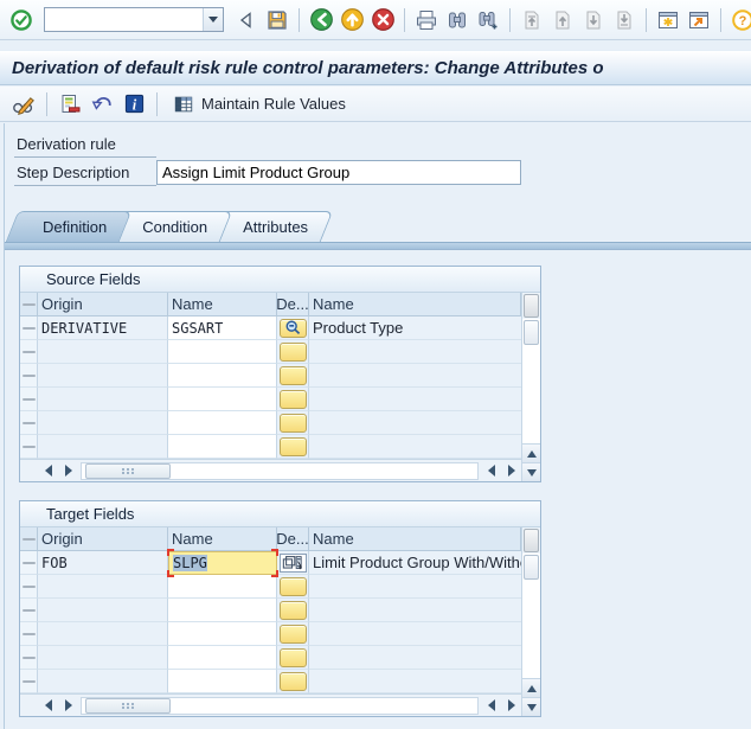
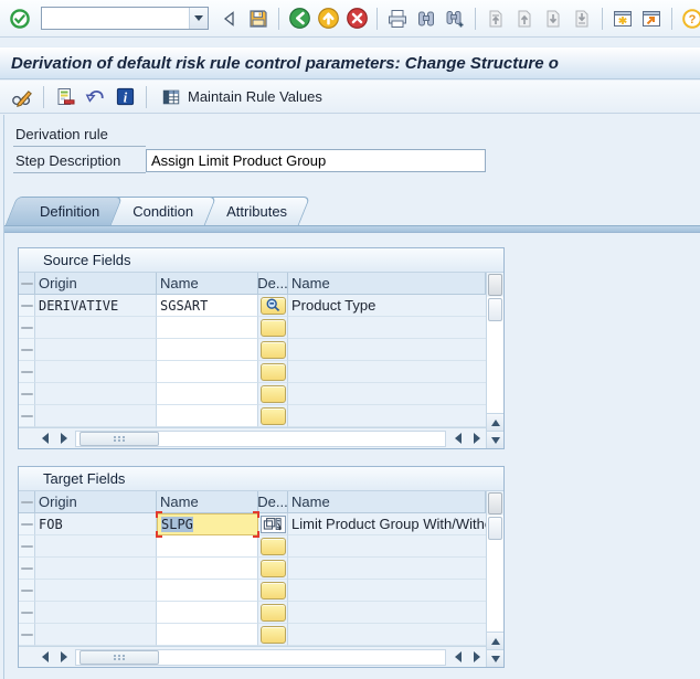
  ?
- Derivation of default risk rule control parameters: Change Attributes o
+ Derivation of default risk rule control parameters: Change Structure o
  i
  Maintain Rule Values
  Derivation rule
  Step Description
  Assign Limit Product Group
  Definition
  Condition
  Attributes
  Source Fields
  Origin
  Name
  De...
  Name
  DERIVATIVE
  SGSART
  Product Type
  Target Fields
  Origin
  Name
  De...
  Name
  FOB
  SLPG
  Limit Product Group With/With
